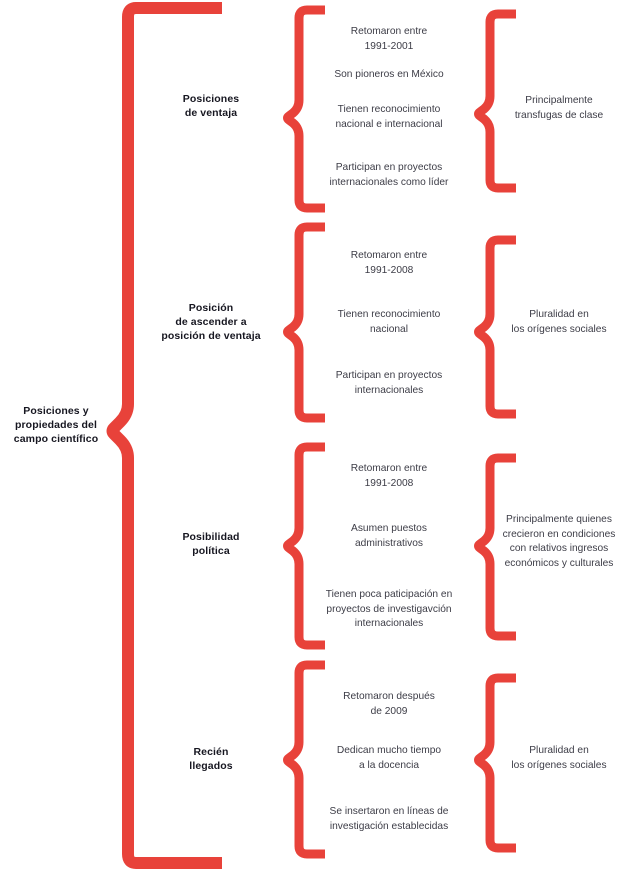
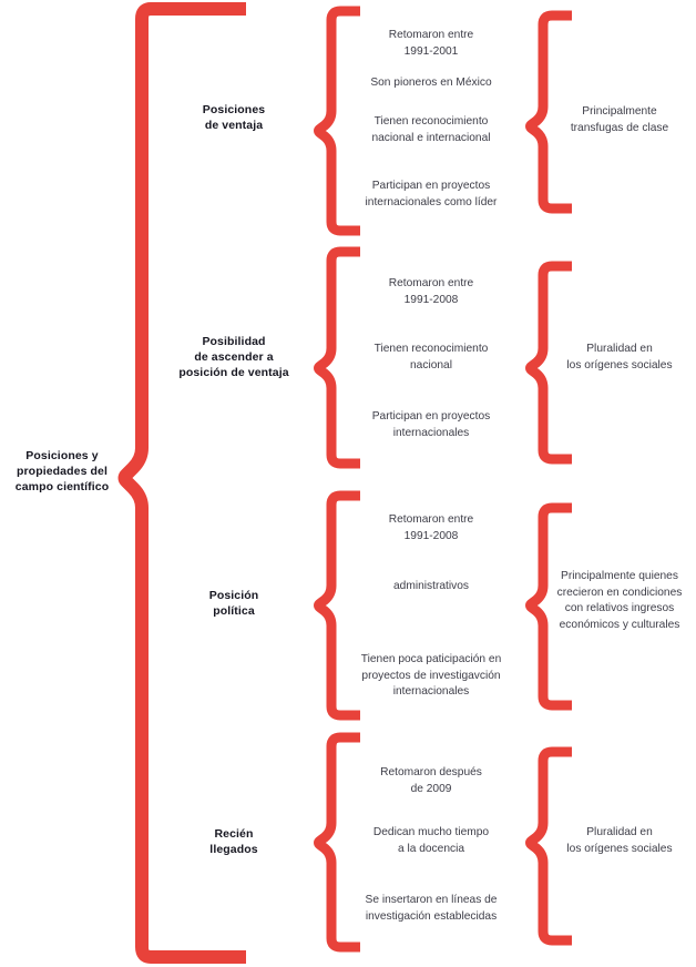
  Posiciones y
  propiedades del
  campo científico
  Posiciones
  de ventaja
  Retomaron entre
  1991-2001
  Son pioneros en México
  Tienen reconocimiento
  nacional e internacional
  Participan en proyectos
  internacionales como líder
  Principalmente
  transfugas de clase
- Posición
+ Posibilidad
  de ascender a
  posición de ventaja
  Retomaron entre
  1991-2008
  Tienen reconocimiento
  nacional
  Participan en proyectos
  internacionales
  Pluralidad en
  los orígenes sociales
- Posibilidad
+ Posición
  política
  Retomaron entre
  1991-2008
- Asumen puestos
  administrativos
  Tienen poca paticipación en
  proyectos de investigavción
  internacionales
  Principalmente quienes
  crecieron en condiciones
  con relativos ingresos
  económicos y culturales
  Recién
  llegados
  Retomaron después
  de 2009
  Dedican mucho tiempo
  a la docencia
  Se insertaron en líneas de
  investigación establecidas
  Pluralidad en
  los orígenes sociales
